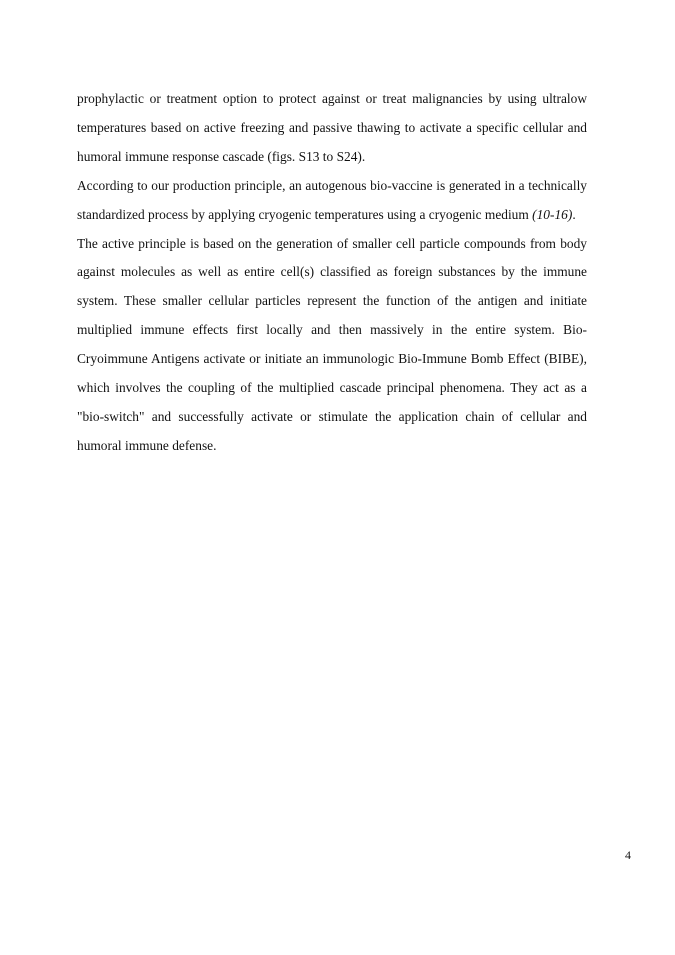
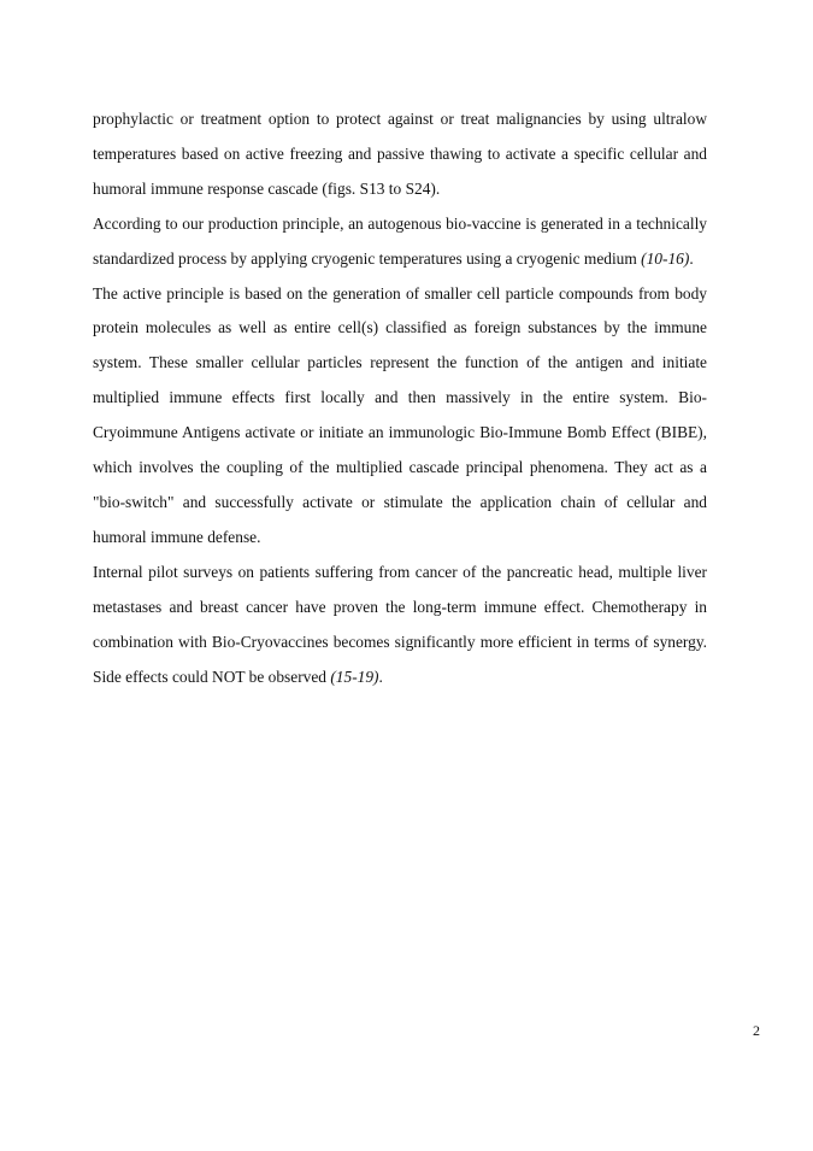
  prophylactic or treatment option to protect against or treat malignancies by using ultralow temperatures based on active freezing and passive thawing to activate a specific cellular and humoral immune response cascade (figs. S13 to S24).
  According to our production principle, an autogenous bio-vaccine is generated in a technically standardized process by applying cryogenic temperatures using a cryogenic medium (10-16).
- The active principle is based on the generation of smaller cell particle compounds from body against molecules as well as entire cell(s) classified as foreign substances by the immune system. These smaller cellular particles represent the function of the antigen and initiate multiplied immune effects first locally and then massively in the entire system. Bio-Cryoimmune Antigens activate or initiate an immunologic Bio-Immune Bomb Effect (BIBE), which involves the coupling of the multiplied cascade principal phenomena. They act as a "bio-switch" and successfully activate or stimulate the application chain of cellular and humoral immune defense.
+ The active principle is based on the generation of smaller cell particle compounds from body protein molecules as well as entire cell(s) classified as foreign substances by the immune system. These smaller cellular particles represent the function of the antigen and initiate multiplied immune effects first locally and then massively in the entire system. Bio-Cryoimmune Antigens activate or initiate an immunologic Bio-Immune Bomb Effect (BIBE), which involves the coupling of the multiplied cascade principal phenomena. They act as a "bio-switch" and successfully activate or stimulate the application chain of cellular and humoral immune defense.
+ Internal pilot surveys on patients suffering from cancer of the pancreatic head, multiple liver metastases and breast cancer have proven the long-term immune effect. Chemotherapy in combination with Bio-Cryovaccines becomes significantly more efficient in terms of synergy. Side effects could NOT be observed (15-19).
- 4
+ 2
